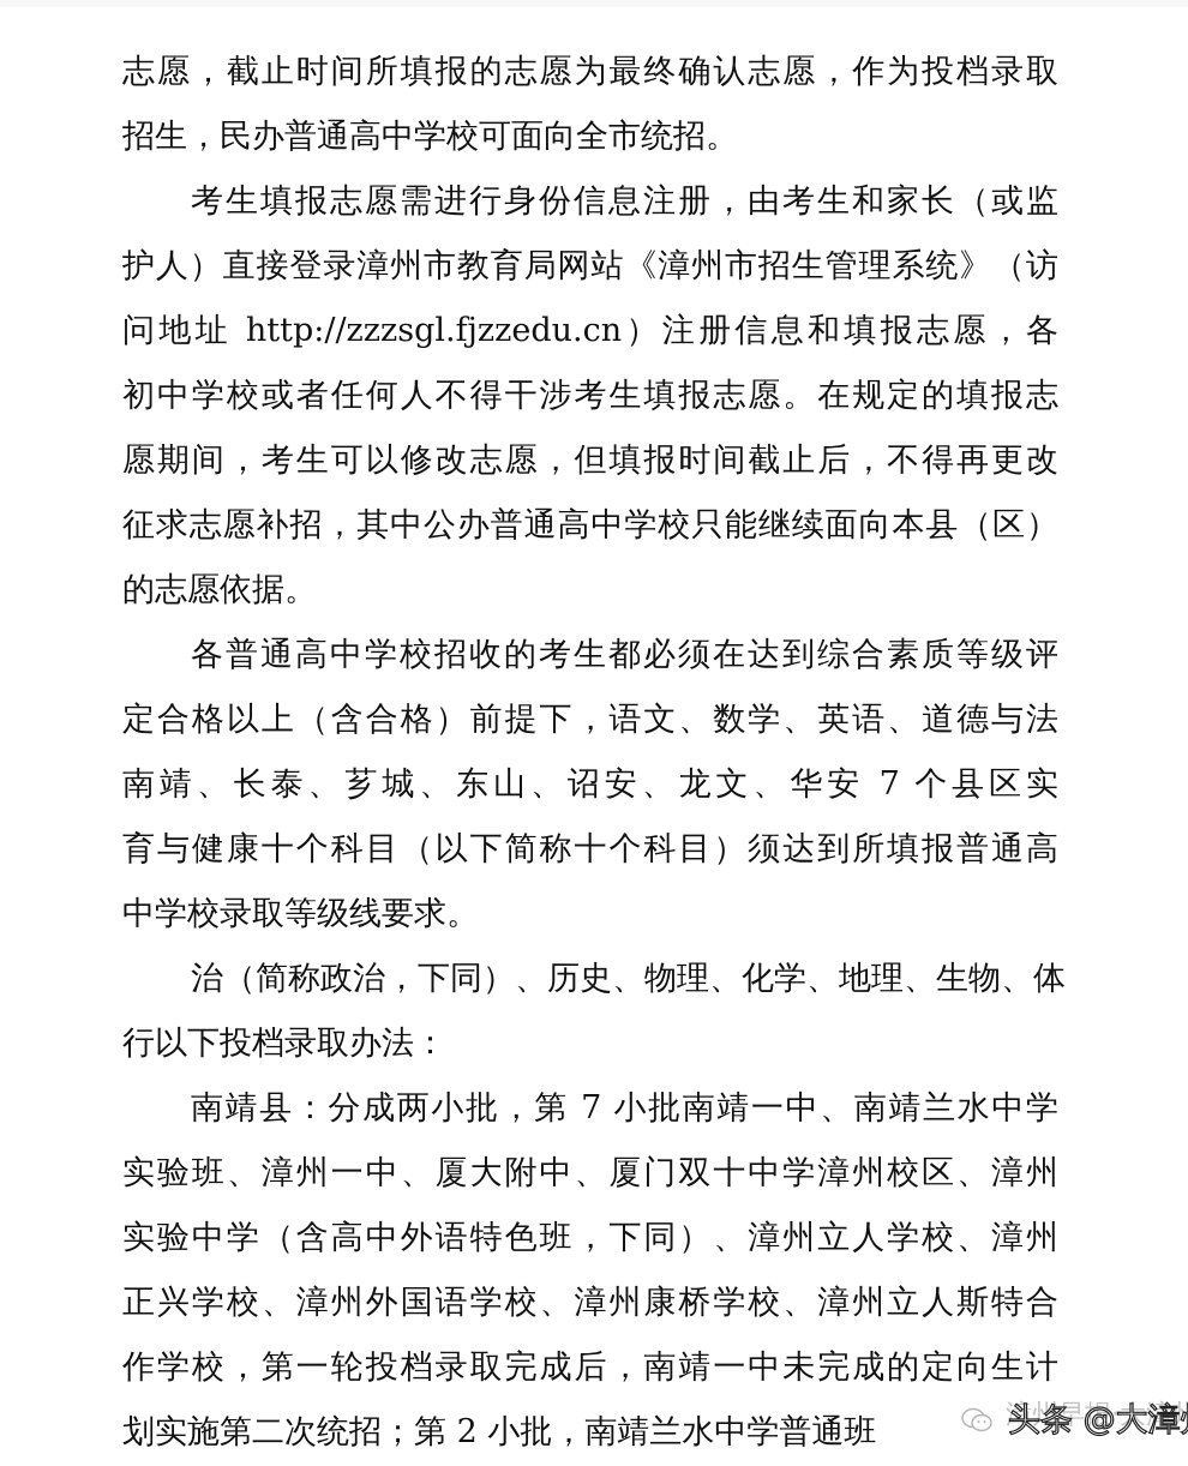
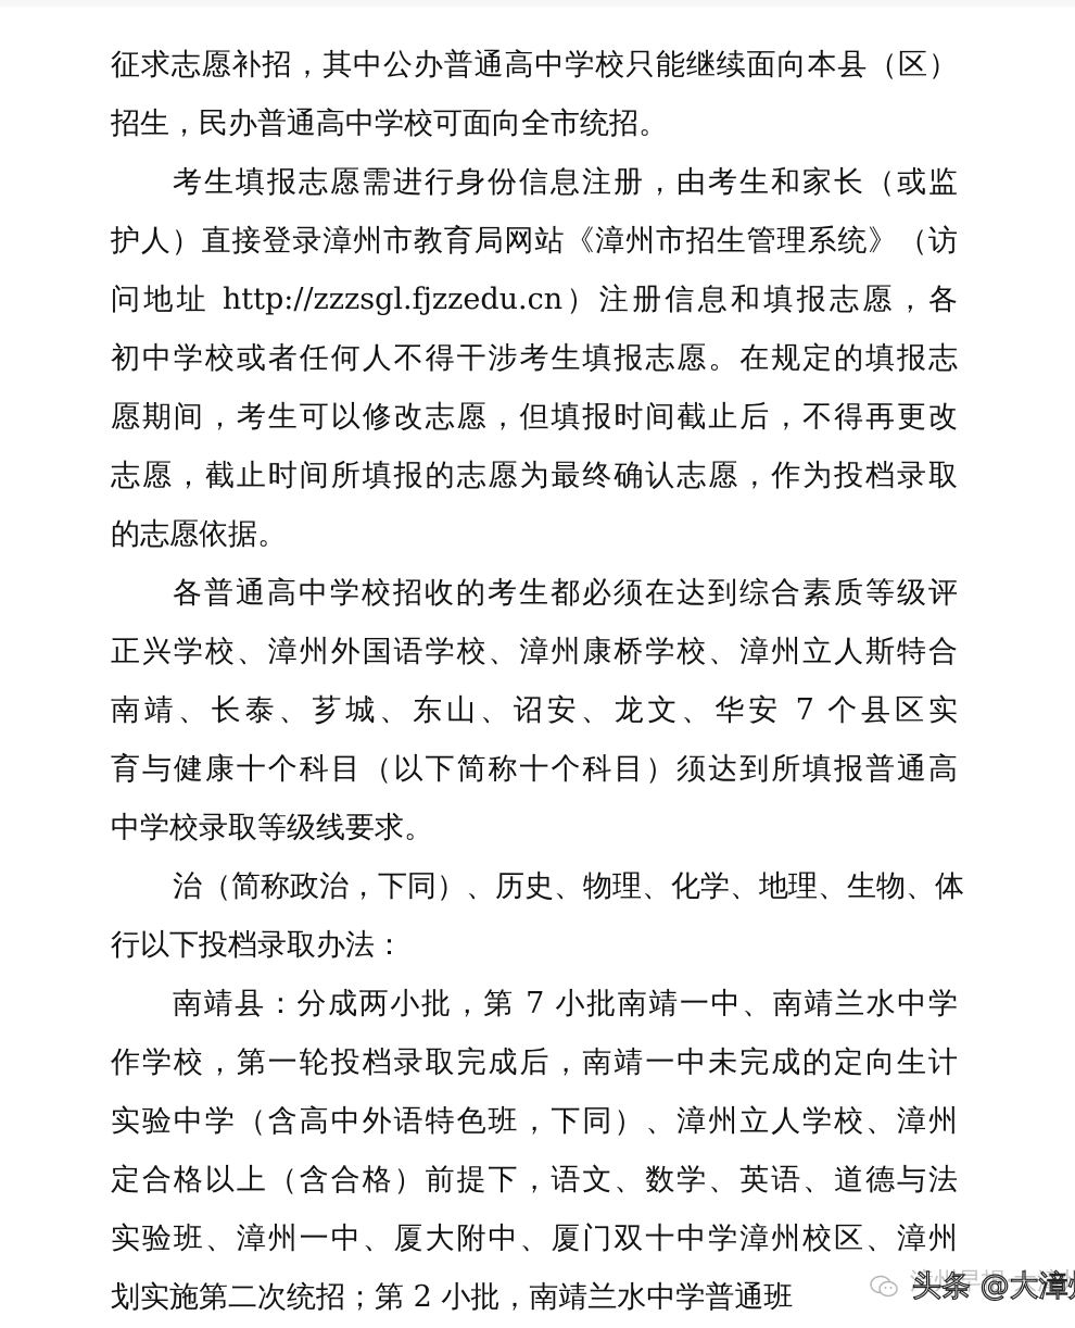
- 志愿，截止时间所填报的志愿为最终确认志愿，作为投档录取
+ 征求志愿补招，其中公办普通高中学校只能继续面向本县（区）
  招生，民办普通高中学校可面向全市统招。
  考生填报志愿需进行身份信息注册，由考生和家长（或监
  护人）直接登录漳州市教育局网站《漳州市招生管理系统》（访
  问地址 http://zzzsgl.fjzzedu.cn）注册信息和填报志愿，各
  初中学校或者任何人不得干涉考生填报志愿。在规定的填报志
  愿期间，考生可以修改志愿，但填报时间截止后，不得再更改
- 征求志愿补招，其中公办普通高中学校只能继续面向本县（区）
+ 志愿，截止时间所填报的志愿为最终确认志愿，作为投档录取
  的志愿依据。
  各普通高中学校招收的考生都必须在达到综合素质等级评
- 定合格以上（含合格）前提下，语文、数学、英语、道德与法
+ 正兴学校、漳州外国语学校、漳州康桥学校、漳州立人斯特合
  南靖、长泰、芗城、东山、诏安、龙文、华安 7 个县区实
  育与健康十个科目（以下简称十个科目）须达到所填报普通高
  中学校录取等级线要求。
  治（简称政治，下同）、历史、物理、化学、地理、生物、体
  行以下投档录取办法：
  南靖县：分成两小批，第 7 小批南靖一中、南靖兰水中学
- 实验班、漳州一中、厦大附中、厦门双十中学漳州校区、漳州
+ 作学校，第一轮投档录取完成后，南靖一中未完成的定向生计
  实验中学（含高中外语特色班，下同）、漳州立人学校、漳州
- 正兴学校、漳州外国语学校、漳州康桥学校、漳州立人斯特合
+ 定合格以上（含合格）前提下，语文、数学、英语、道德与法
- 作学校，第一轮投档录取完成后，南靖一中未完成的定向生计
+ 实验班、漳州一中、厦大附中、厦门双十中学漳州校区、漳州
  划实施第二次统招；第 2 小批，南靖兰水中学普通班
  漳州早报·大漳州
  头条 @大漳
